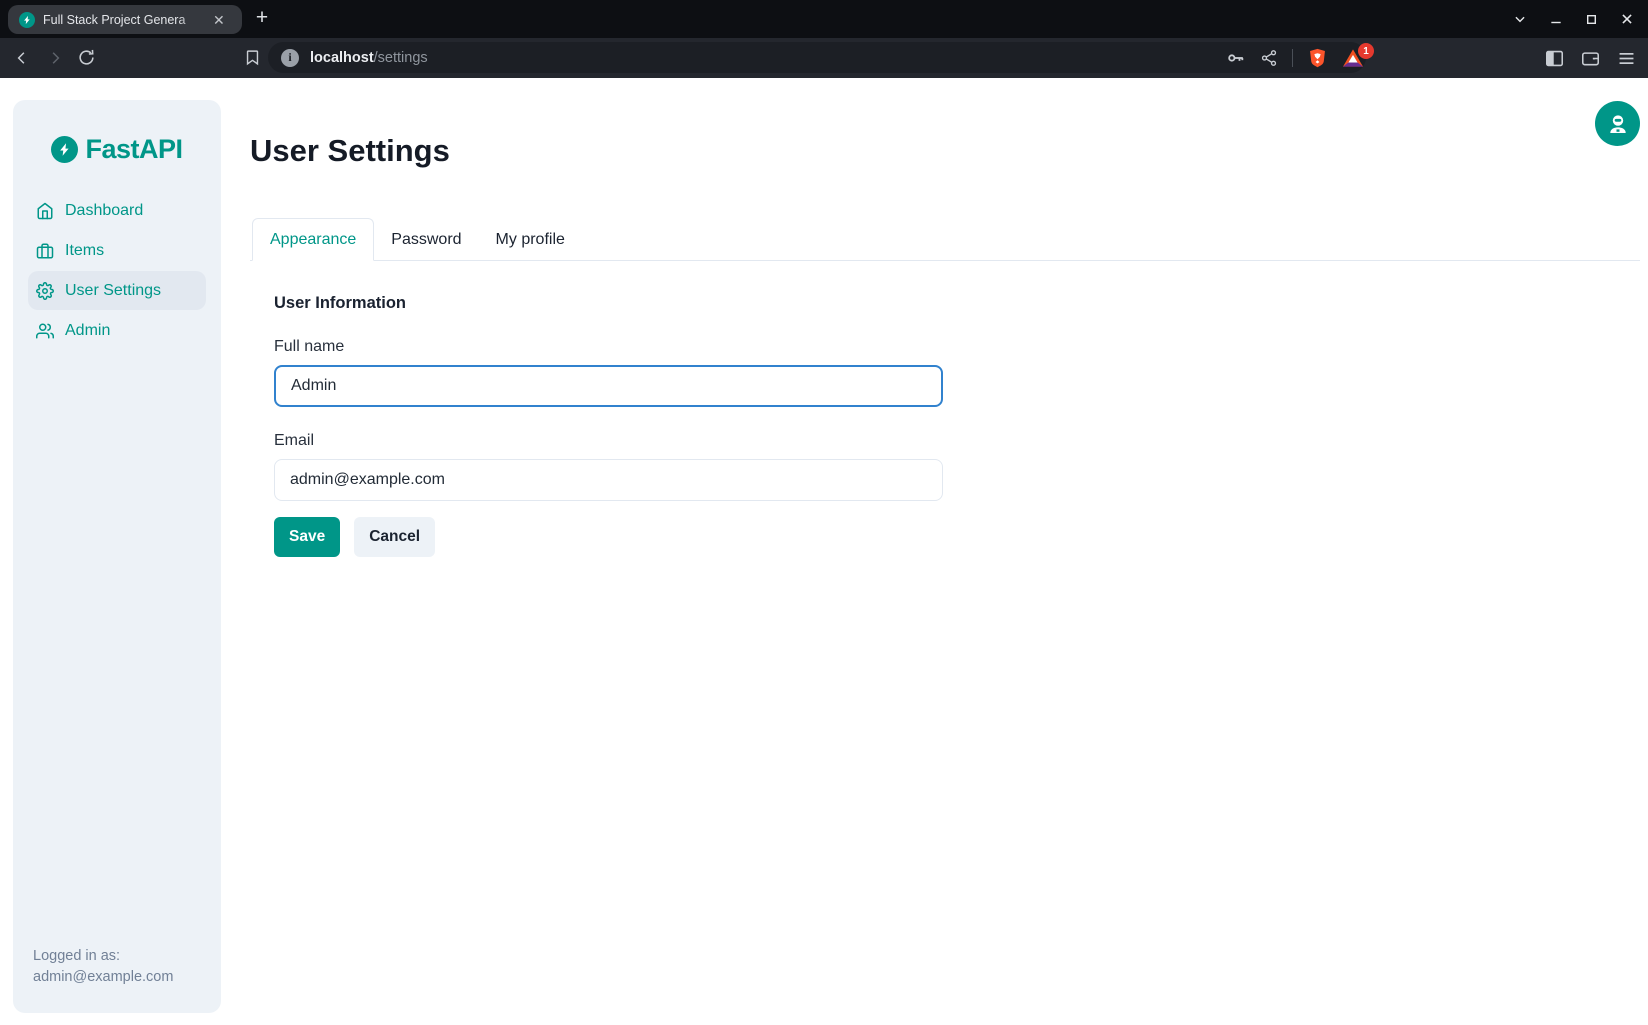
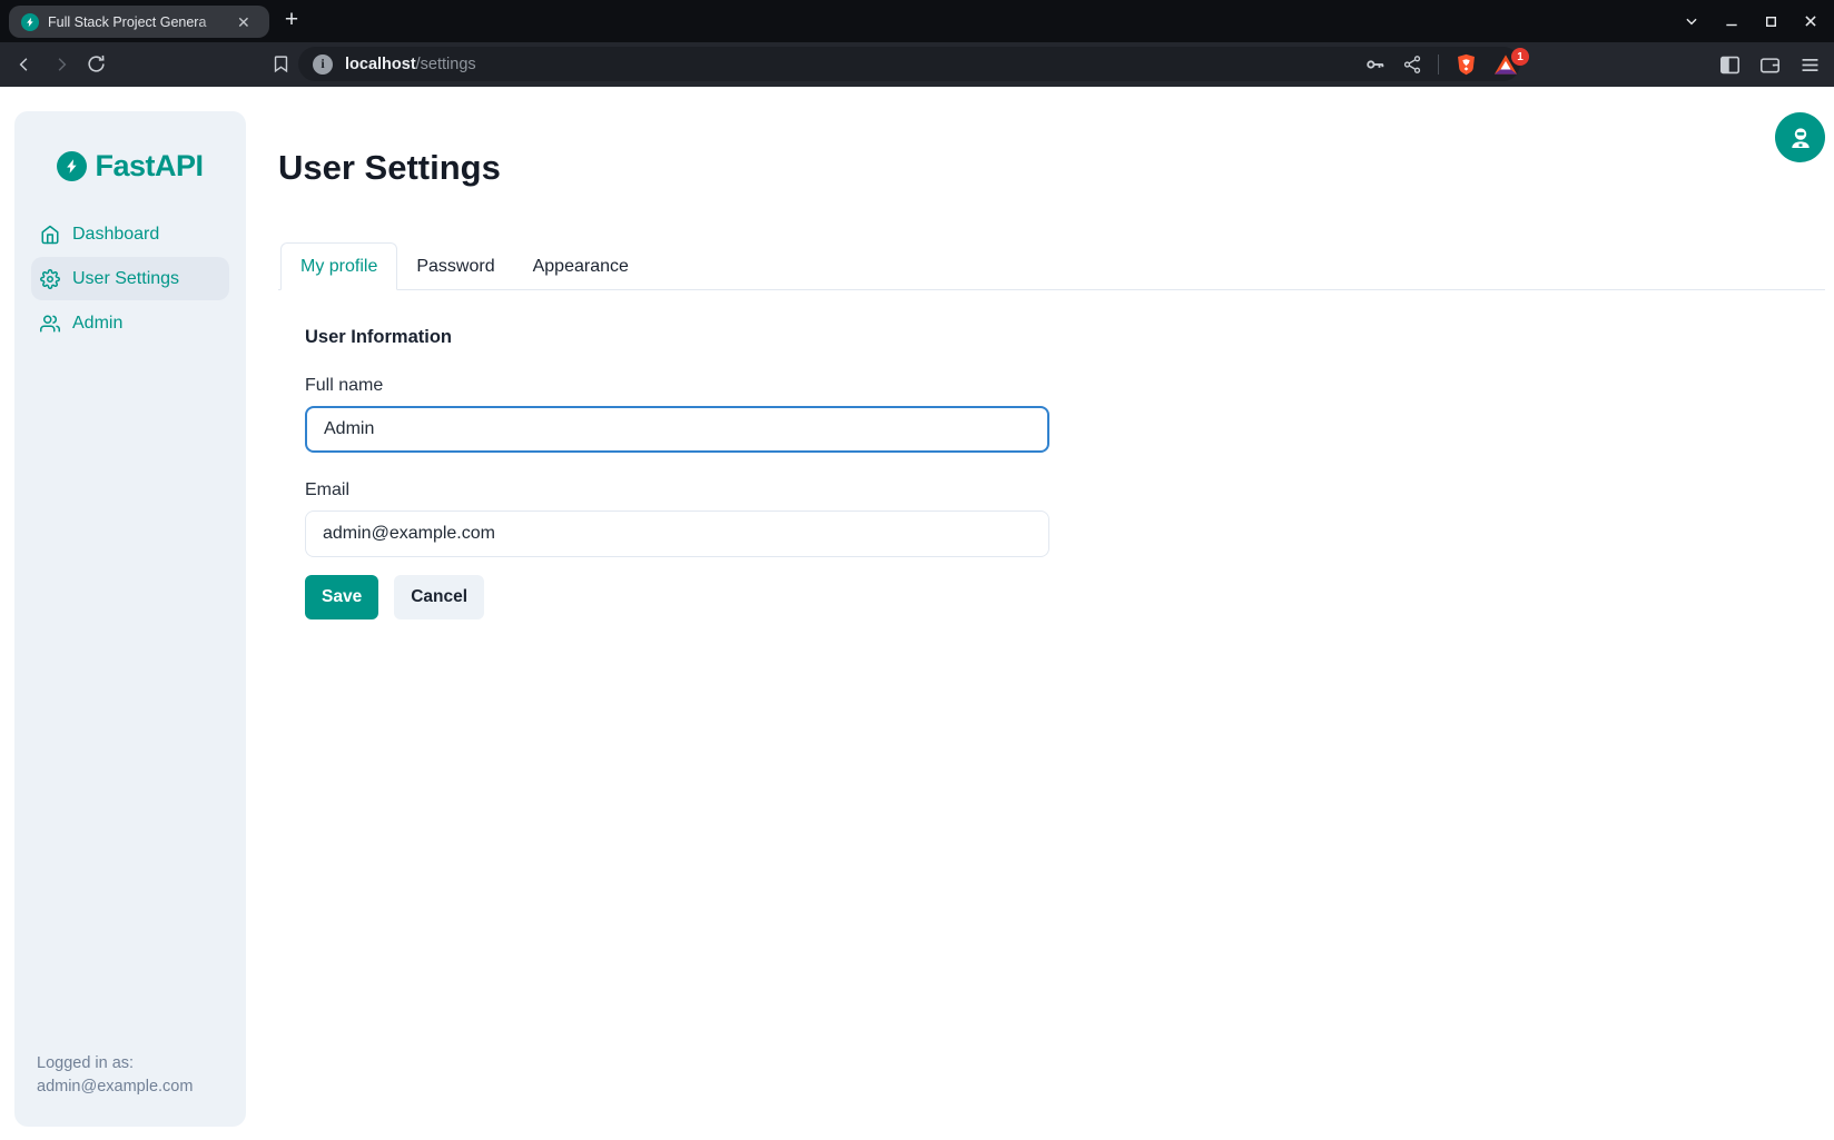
  Full Stack Project Gene
  ✕
  +
  i
  localhost/settings
  1
  FastAPI
  Dashboard
- Items
  User Settings
  Admin
  Logged in as:
  admin@example.com
  User Settings
- Appearance
+ My profile
  Password
- My profile
+ Appearance
  User Information
  Full name
  Admin
  Email
  admin@example.com
  Save
  Cancel
